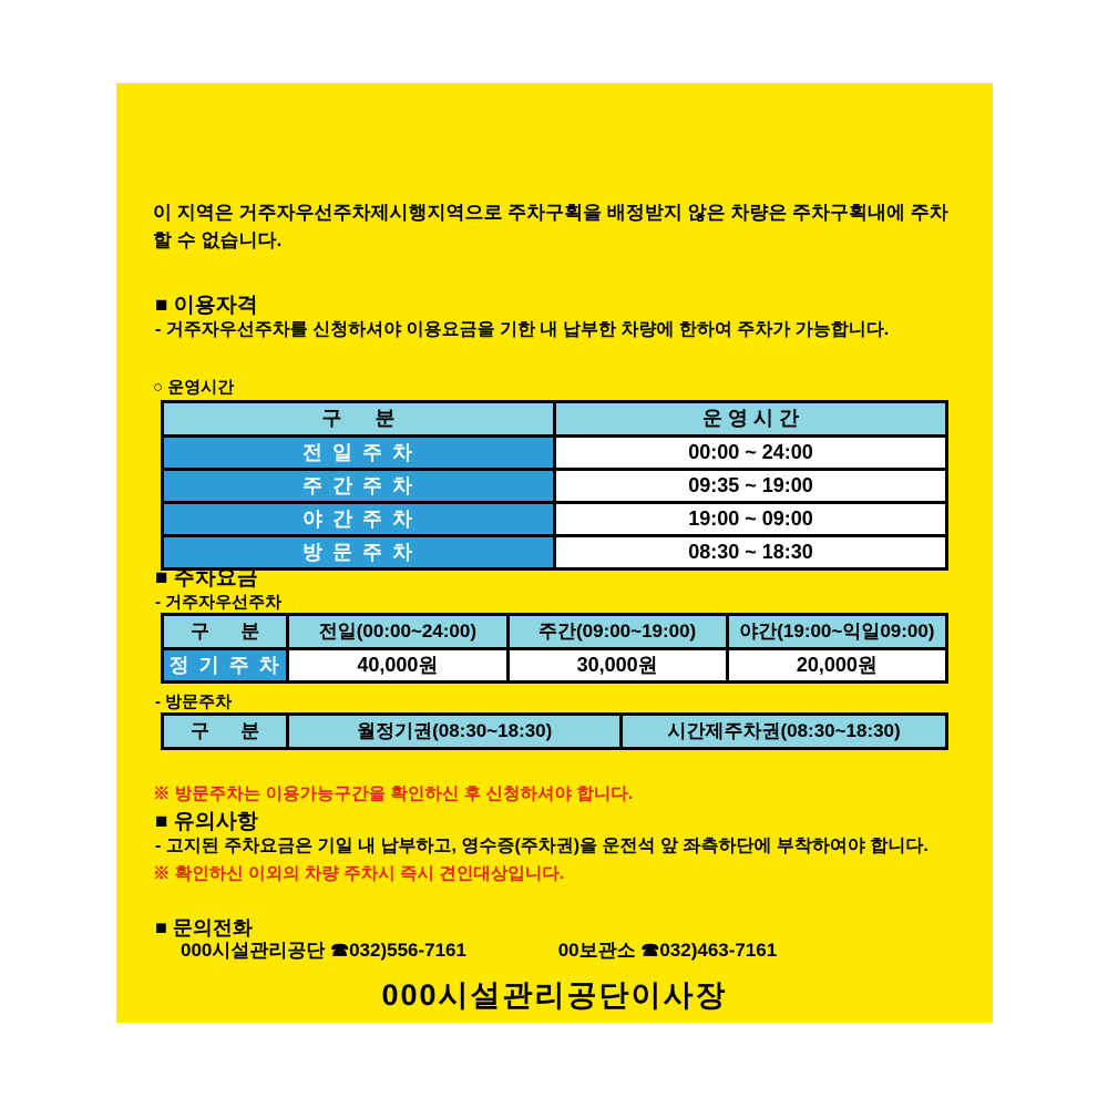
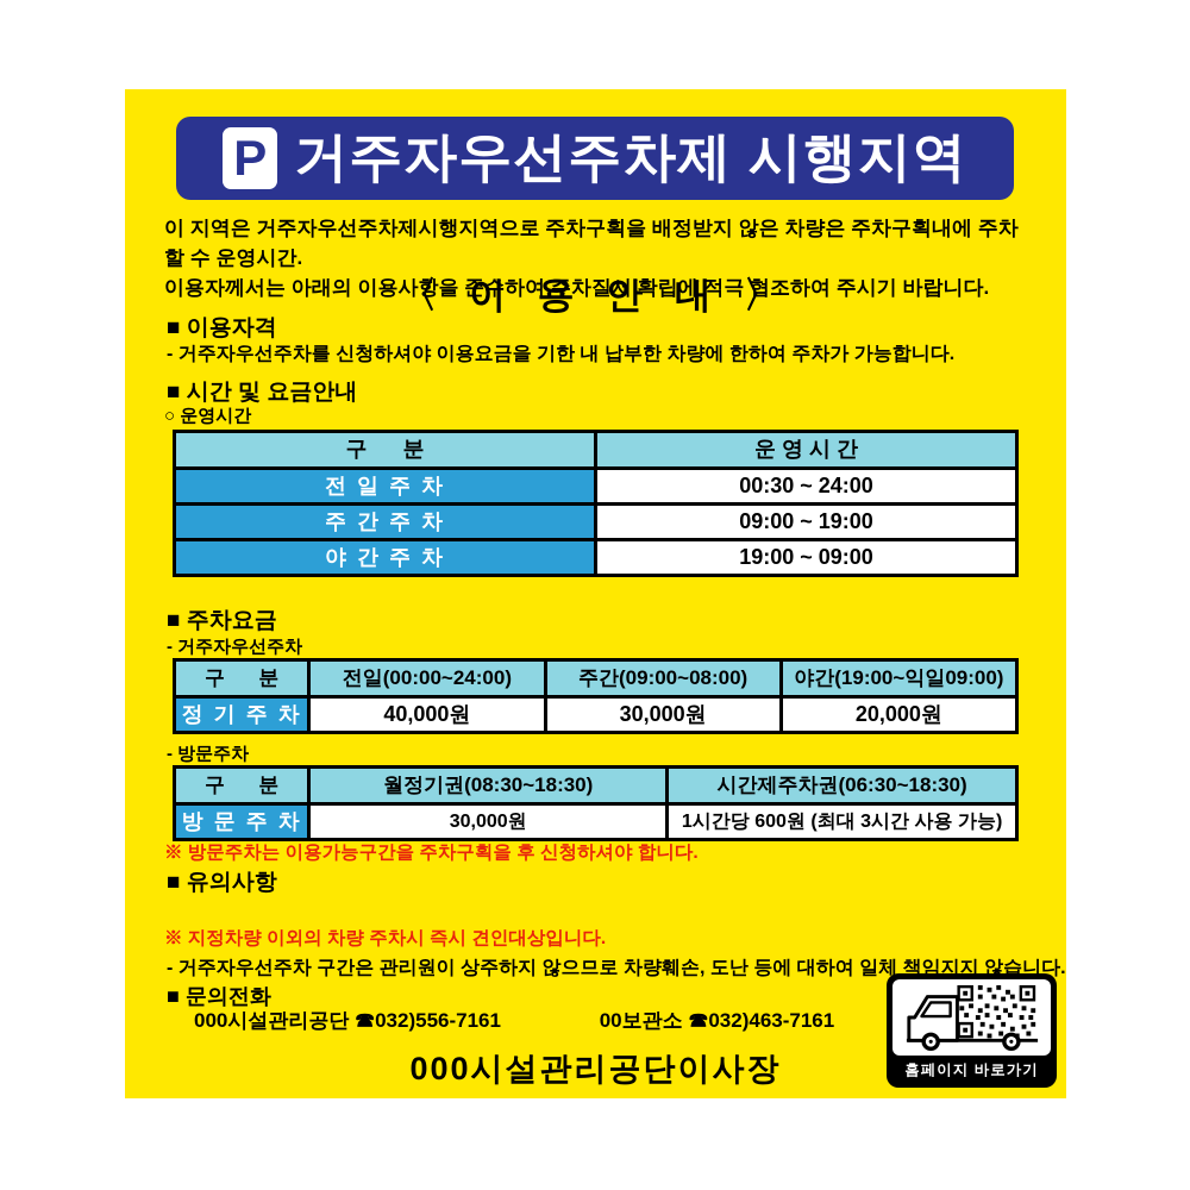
+ P
+ 거주자우선주차제 시행지역
- 이 지역은 거주자우선주차제시행지역으로 주차구획을 배정받지 않은 차량은 주차구획내에 주차 할 수 없습니다.
+ 이 지역은 거주자우선주차제시행지역으로 주차구획을 배정받지 않은 차량은 주차구획내에 주차 할 수 운영시간.
+ 이용자께서는 아래의 이용사항을 준수하여 주차질서 확립에 적극 협조하여 주시기 바랍니다.
+ 〈 이 용 안 내 〉
  ■ 이용자격
  - 거주자우선주차를 신청하셔야 이용요금을 기한 내 납부한 차량에 한하여 주차가 가능합니다.
+ ■ 시간 및 요금안내
  ○ 운영시간
  구 분	운 영 시 간
- 전 일 주 차	00:00 ~ 24:00
+ 전 일 주 차	00:30 ~ 24:00
- 주 간 주 차	09:35 ~ 19:00
+ 주 간 주 차	09:00 ~ 19:00
  야 간 주 차	19:00 ~ 09:00
- 방 문 주 차	08:30 ~ 18:30
  ■ 주차요금
  - 거주자우선주차
- 구 분	전일(00:00~24:00)	주간(09:00~19:00)	야간(19:00~익일09:00)
+ 구 분	전일(00:00~24:00)	주간(09:00~08:00)	야간(19:00~익일09:00)
  정 기 주 차	40,000원	30,000원	20,000원
  - 방문주차
- 구 분	월정기권(08:30~18:30)	시간제주차권(08:30~18:30)
+ 구 분	월정기권(08:30~18:30)	시간제주차권(06:30~18:30)
+ 방 문 주 차	30,000원	1시간당 600원 (최대 3시간 사용 가능)
- ※ 방문주차는 이용가능구간을 확인하신 후 신청하셔야 합니다.
+ ※ 방문주차는 이용가능구간을 주차구획을 후 신청하셔야 합니다.
  ■ 유의사항
- - 고지된 주차요금은 기일 내 납부하고, 영수증(주차권)을 운전석 앞 좌측하단에 부착하여야 합니다.
- ※ 확인하신 이외의 차량 주차시 즉시 견인대상입니다.
+ ※ 지정차량 이외의 차량 주차시 즉시 견인대상입니다.
+ - 거주자우선주차 구간은 관리원이 상주하지 않으므로 차량훼손, 도난 등에 대하여 일체 책임지지 않습니다.
  ■ 문의전화
  000시설관리공단 ☎032)556-7161 00보관소 ☎032)463-7161
  000시설관리공단이사장
+ 홈페이지 바로가기
